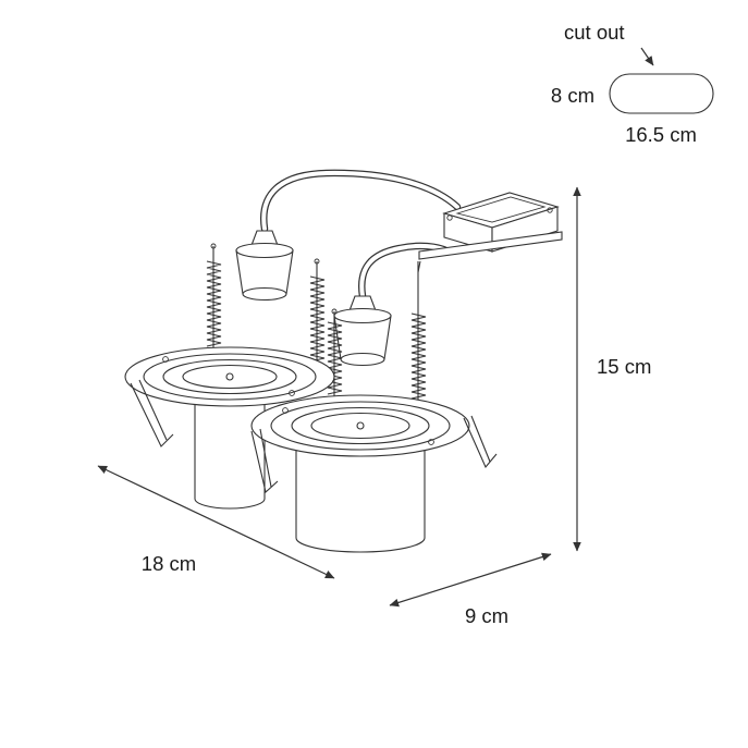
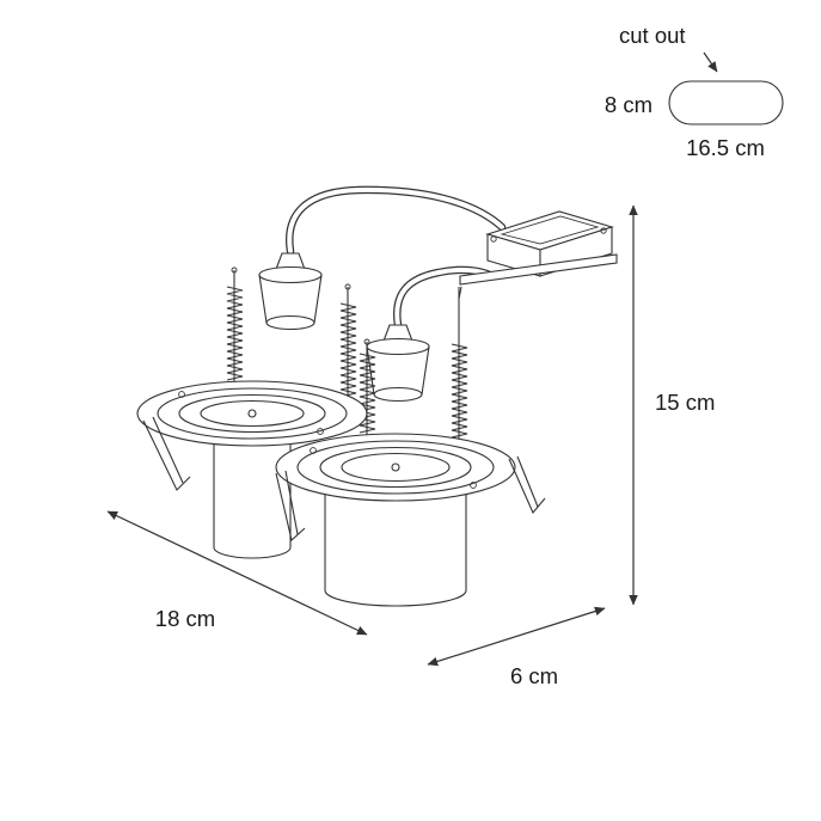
  cut out
  8 cm
  16.5 cm
  15 cm
  18 cm
- 9 cm
+ 6 cm
